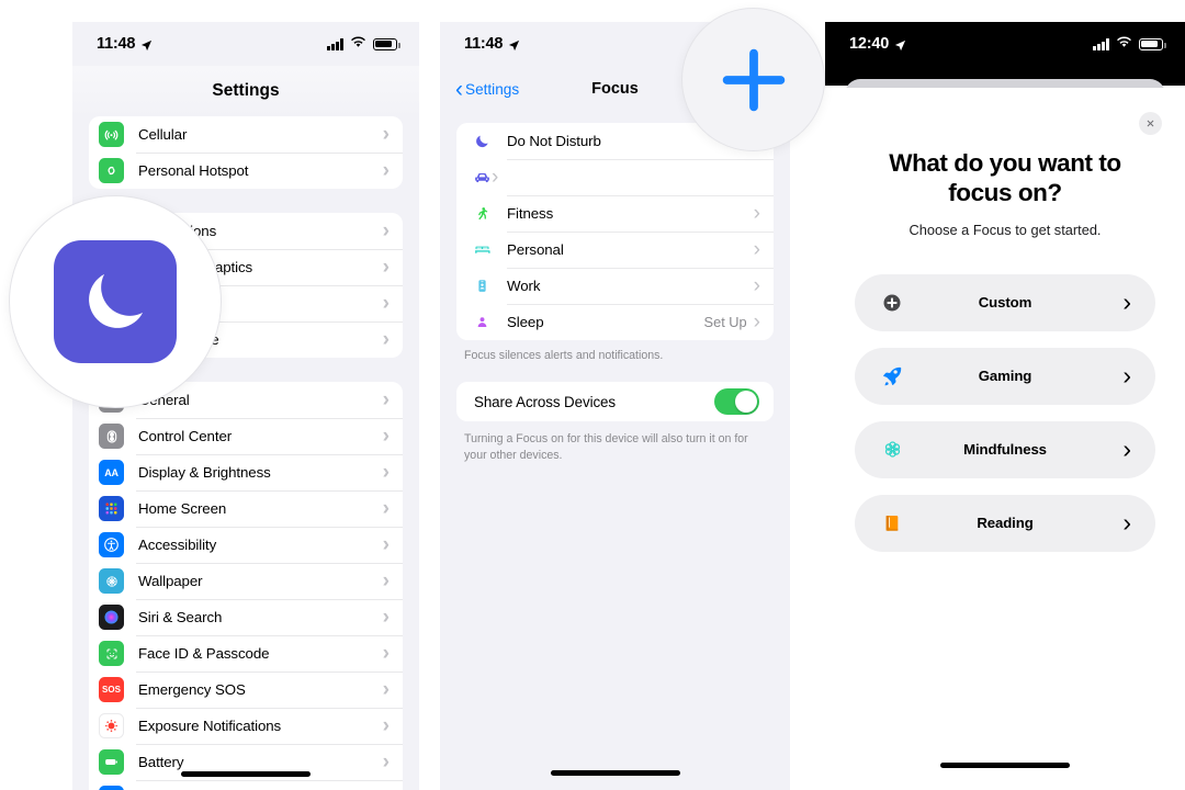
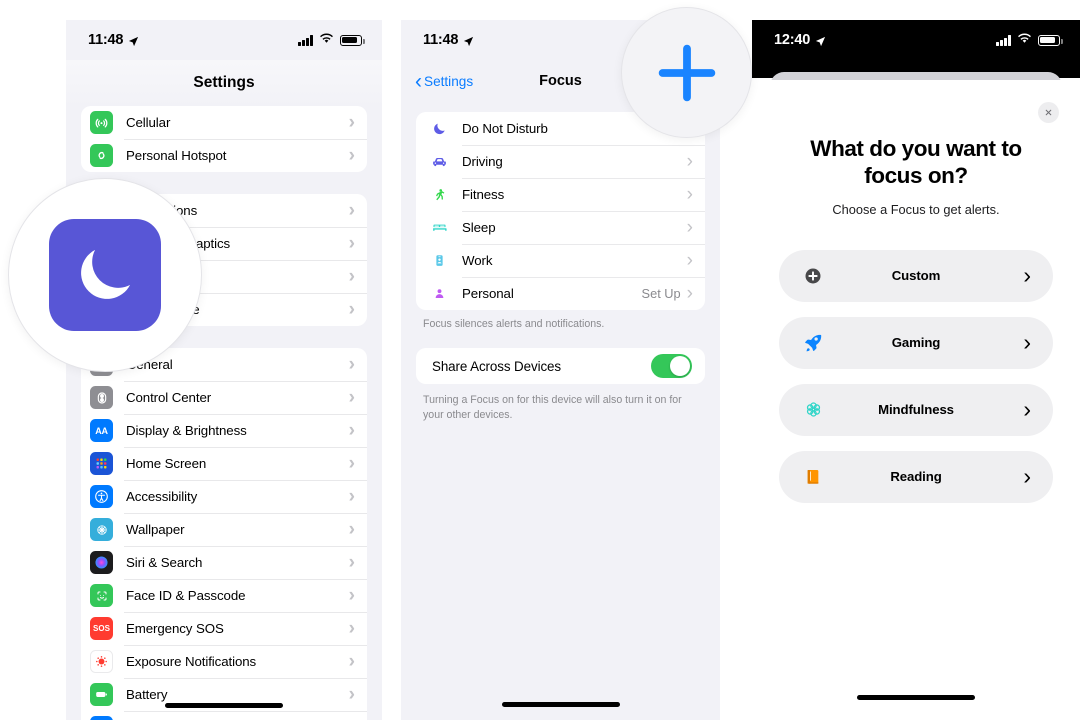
  11:48
  Settings
  Cellular
  Personal Hotspot
  neral
  Control Center
  AA
  Display & Brightness
  Home Screen
  Accessibility
  Wallpaper
  Siri & Search
  Face ID & Passcode
  SOS
  Emergency SOS
  Exposure Notifications
  Battery
  11:48
  Settings
  Focus
  Do Not Disturb
+ Driving
  Fitness
- Personal
+ Sleep
  Work
- Sleep
+ Personal
  Set Up
  Focus silences alerts and notifications.
  Share Across Devices
  Turning a Focus on for this device will also turn it on for your other devices.
  12:40
  What do you want to focus on?
- Choose a Focus to get started.
+ Choose a Focus to get alerts.
  Custom
  Gaming
  Mindfulness
  Reading
